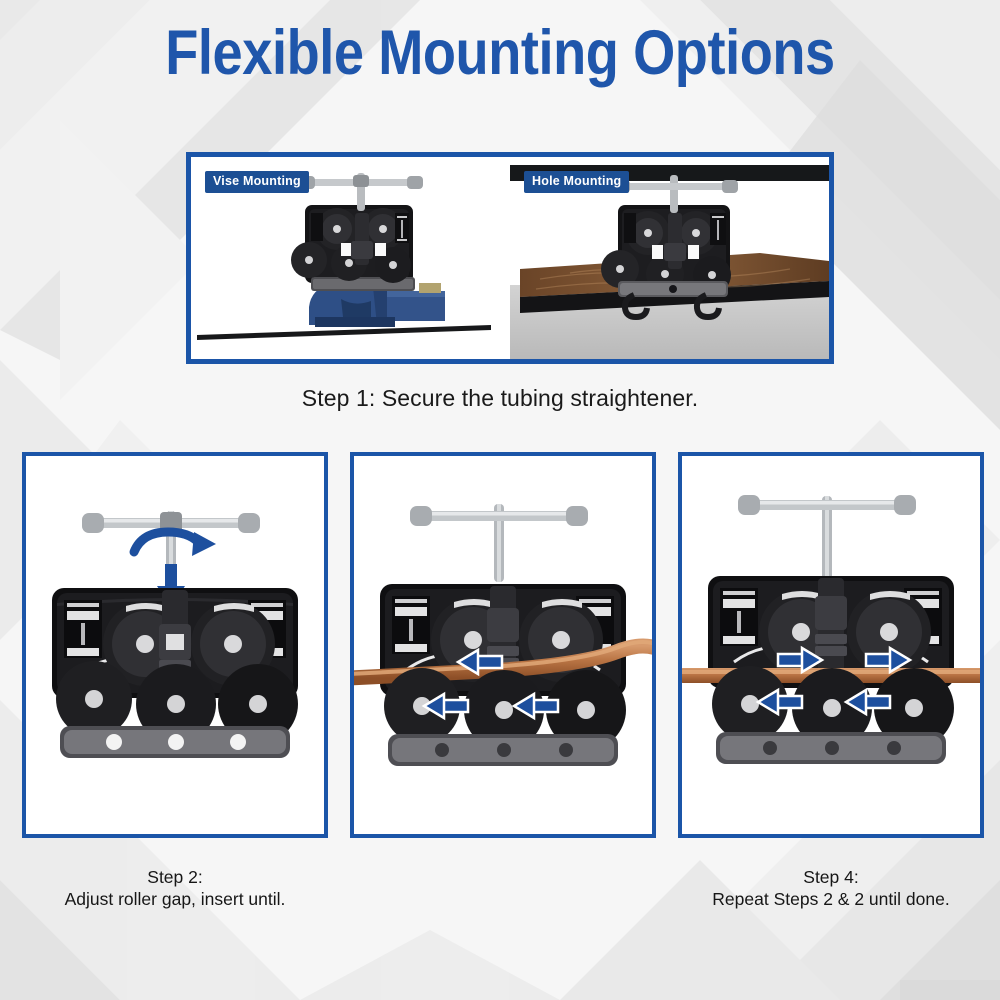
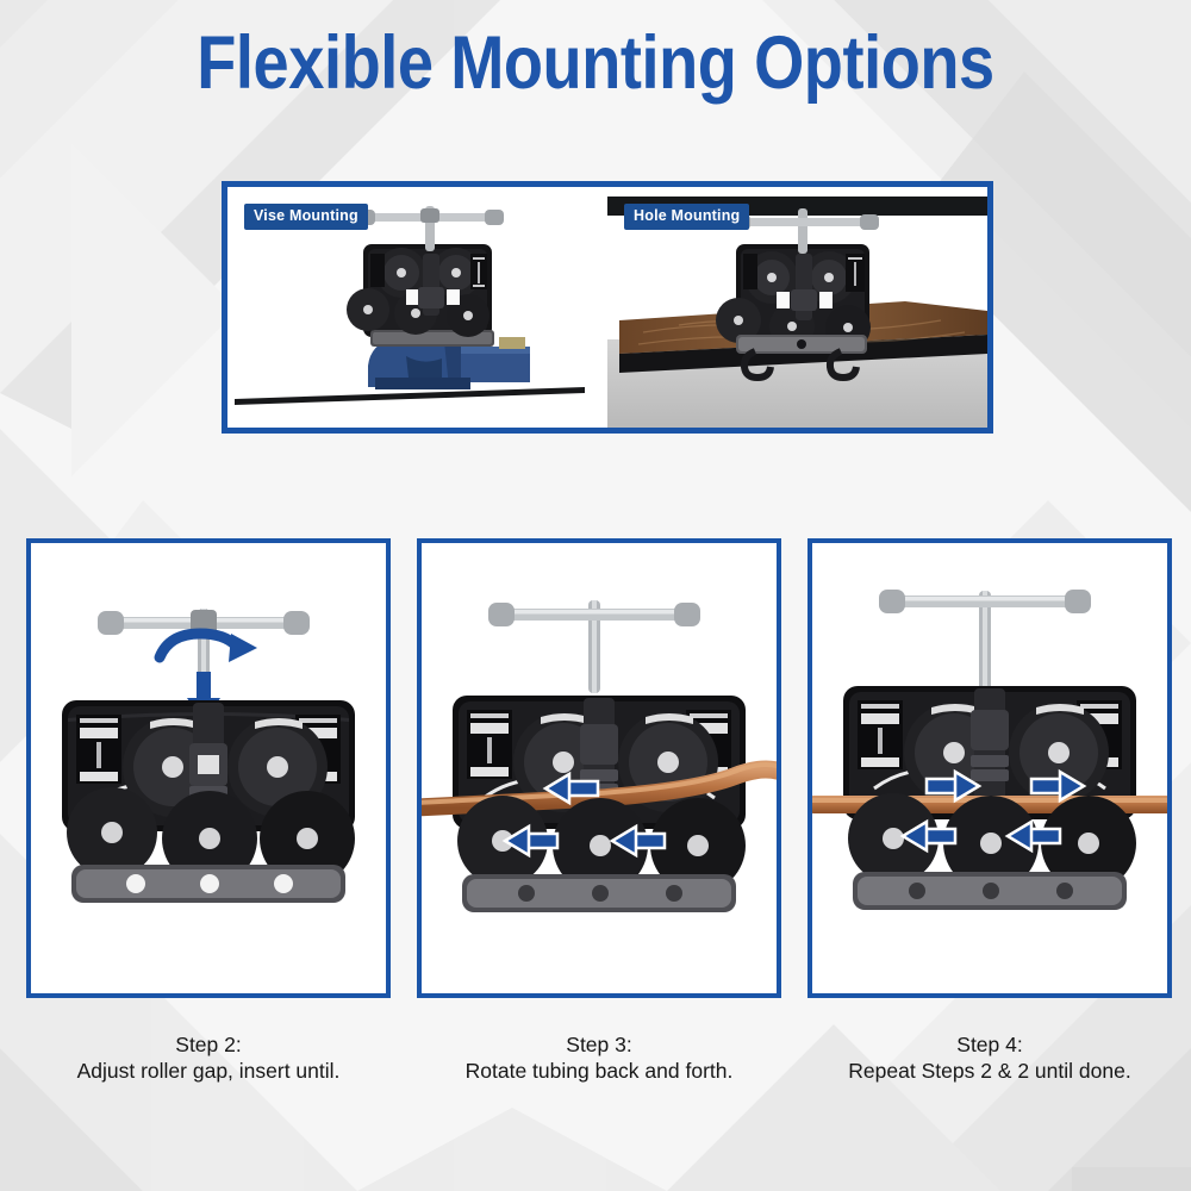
  Flexible Mounting Options
  Vise Mounting
  Hole Mounting
- Step 1: Secure the tubing straightener.
  Step 2:
  Adjust roller gap, insert until.
+ Step 3:
+ Rotate tubing back and forth.
  Step 4:
  Repeat Steps 2 & 2 until done.
